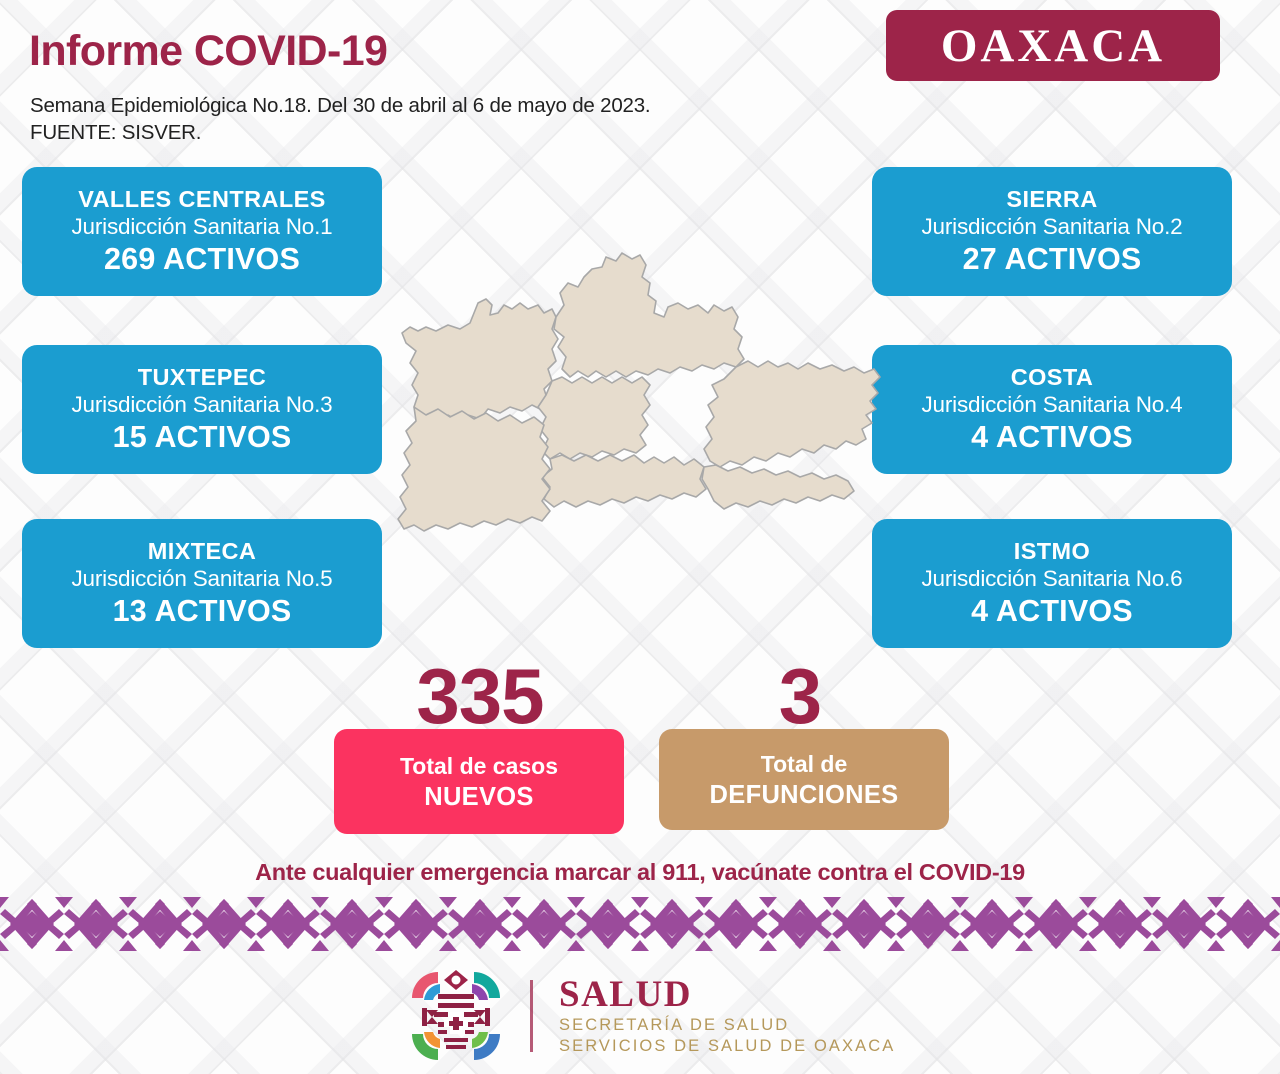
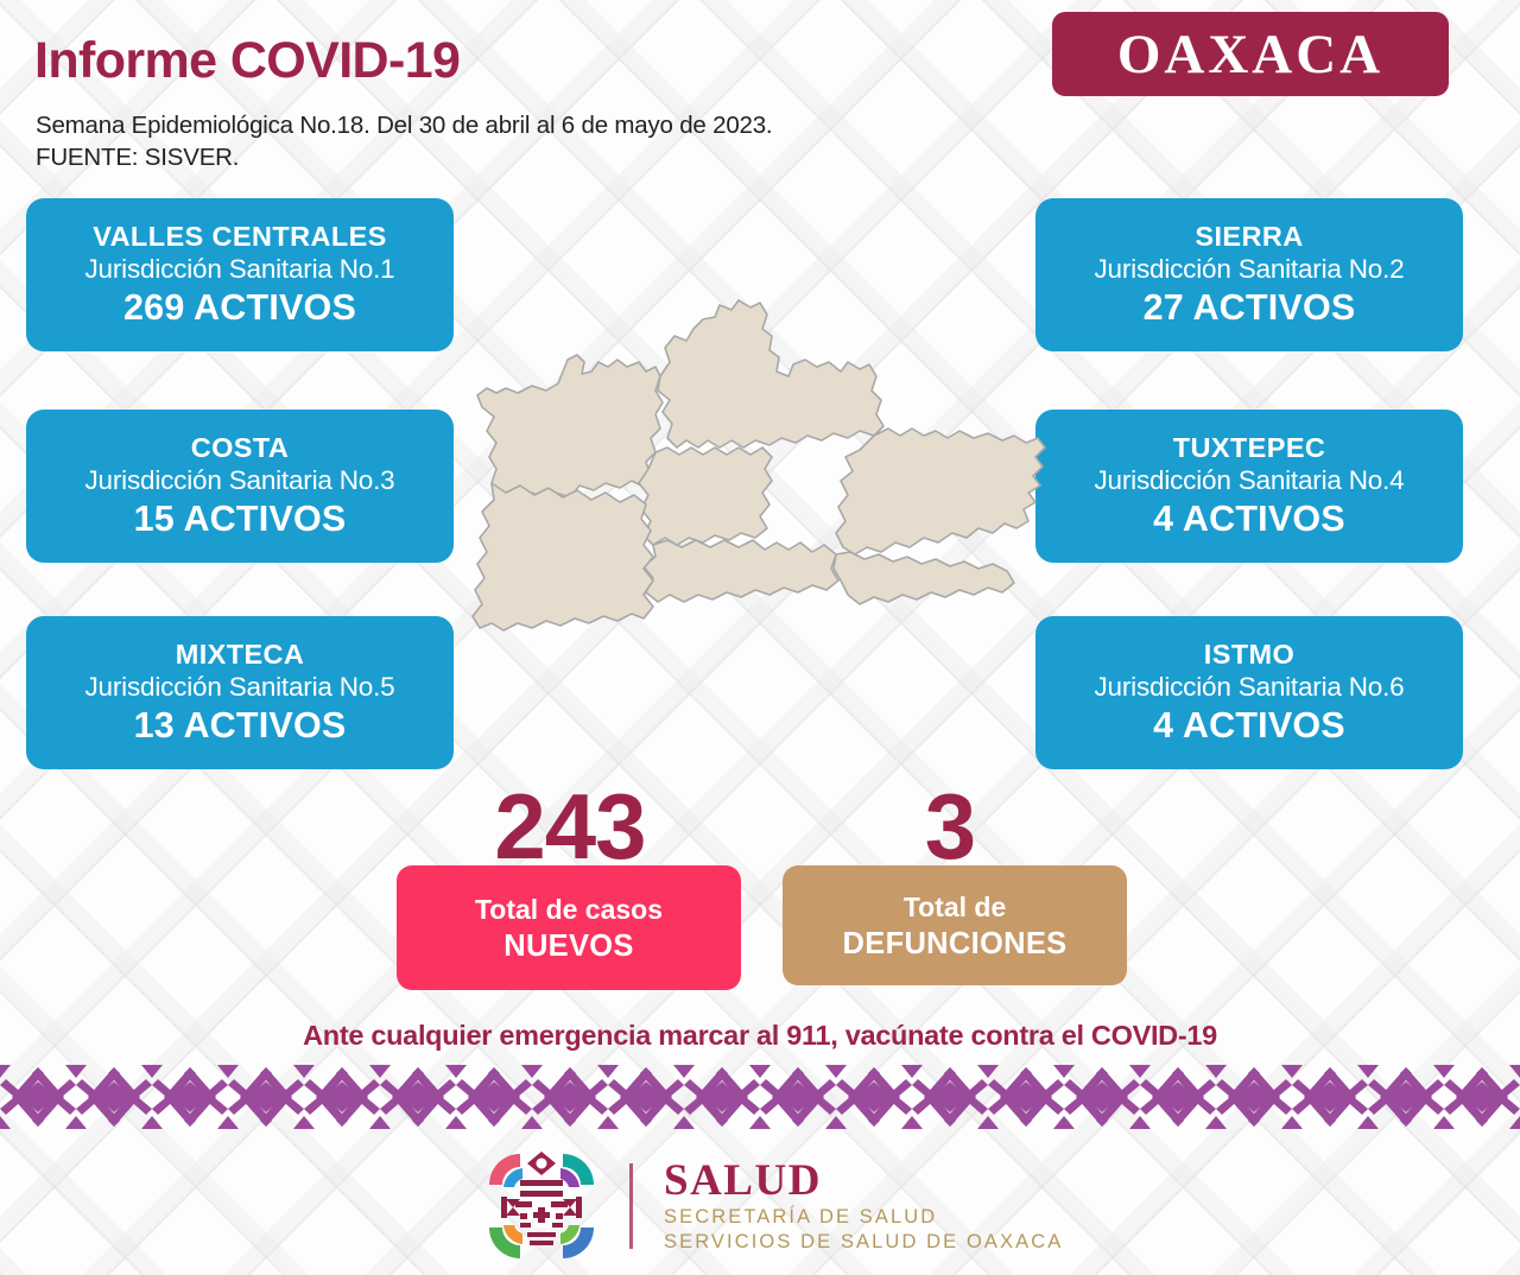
  Informe COVID-19
  Semana Epidemiológica No.18. Del 30 de abril al 6 de mayo de 2023.
  FUENTE: SISVER.
  OAXACA
  VALLES CENTRALES
  Jurisdicción Sanitaria No.1
  269 ACTIVOS
  SIERRA
  Jurisdicción Sanitaria No.2
  27 ACTIVOS
- TUXTEPEC
+ COSTA
  Jurisdicción Sanitaria No.3
  15 ACTIVOS
- COSTA
+ TUXTEPEC
  Jurisdicción Sanitaria No.4
  4 ACTIVOS
  MIXTECA
  Jurisdicción Sanitaria No.5
  13 ACTIVOS
  ISTMO
  Jurisdicción Sanitaria No.6
  4 ACTIVOS
- 335
+ 243
  3
  Total de casos
  NUEVOS
  Total de
  DEFUNCIONES
  Ante cualquier emergencia marcar al 911, vacúnate contra el COVID-19
  SALUD
  SECRETARÍA DE SALUD
  SERVICIOS DE SALUD DE OAXACA
